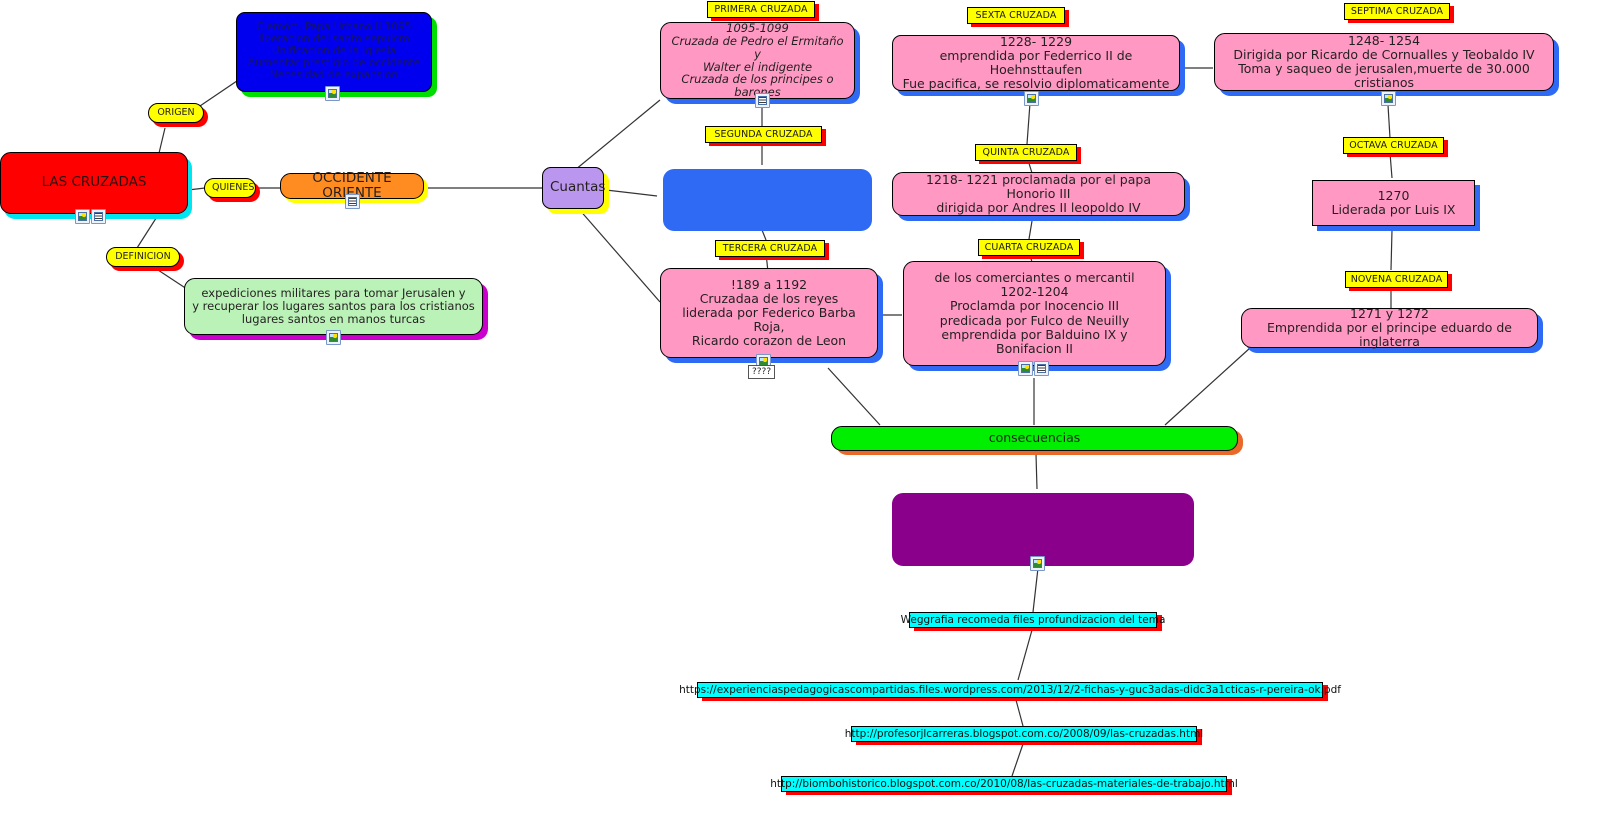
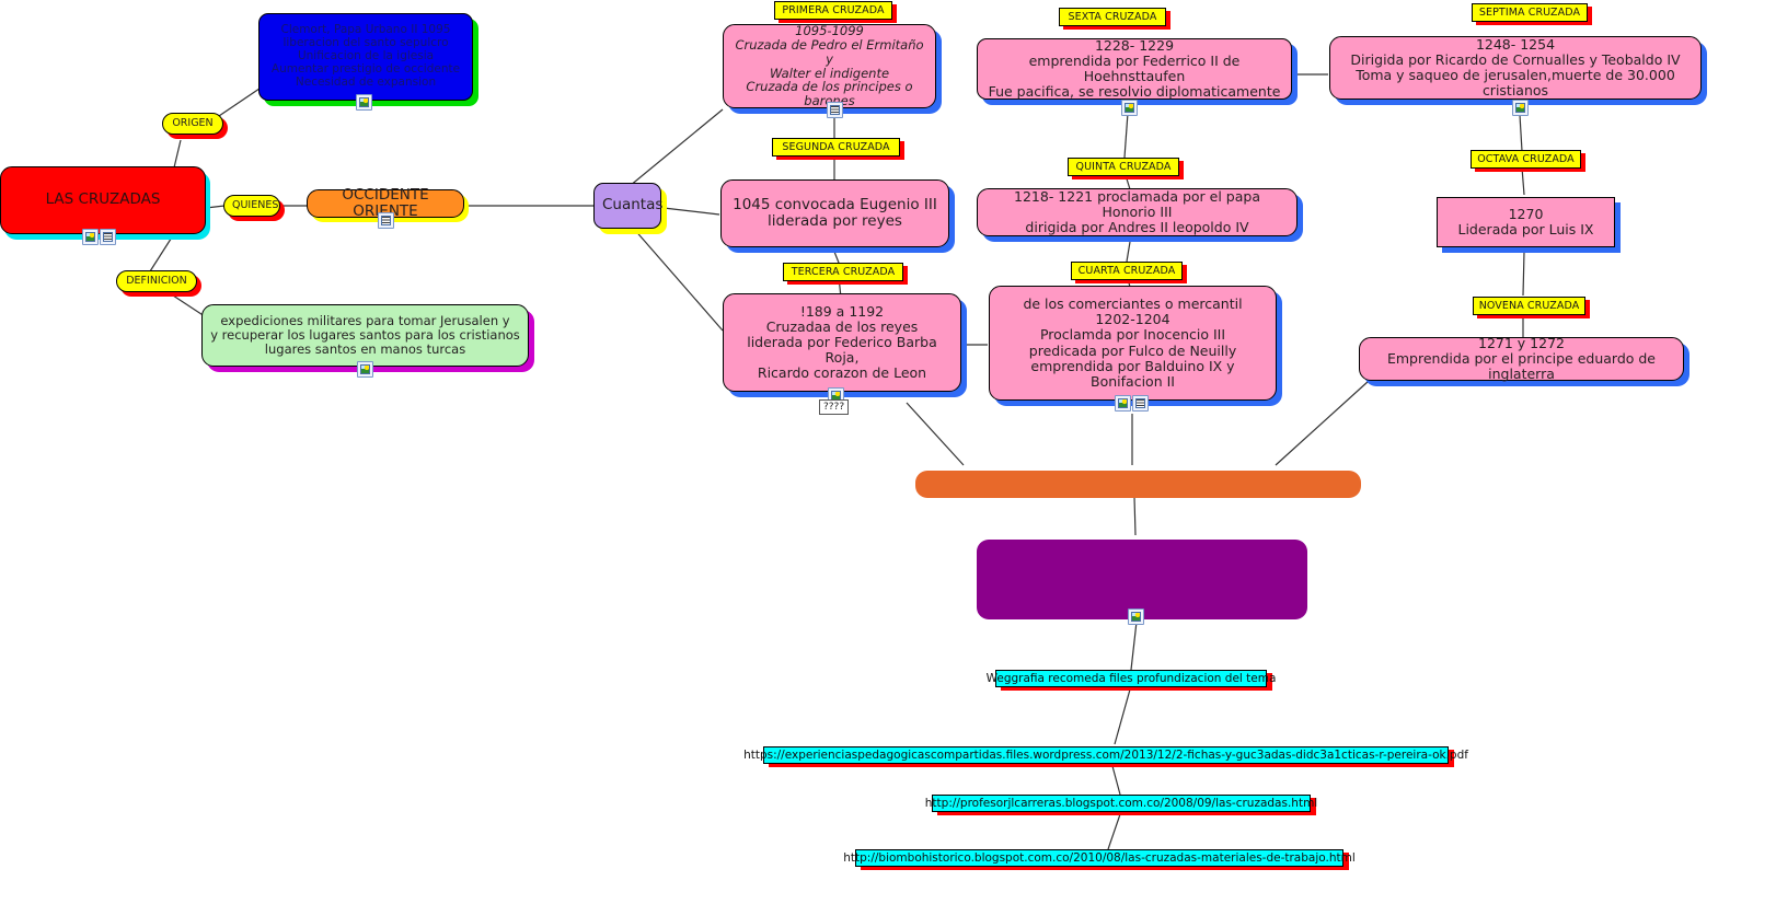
  LAS CRUZADAS
  ORIGEN
  Clemort, Papa Urbano II 1095
  liberacion del santo sepulcro
  Unificacion de la iglesia
  Aumentar prestigio de occidente
  Necesidad de expansion
  QUIENES
  OCCIDENTE ORIENTE
  DEFINICION
  expediciones militares para tomar Jerusalen y
  y recuperar los lugares santos para los cristianos
  lugares santos en manos turcas
  Cuantas
  PRIMERA CRUZADA
  1095-1099
  Cruzada de Pedro el Ermitaño y
  Walter el indigente
  Cruzada de los principes o bares
  SEGUNDA CRUZADA
+ 1045 convocada Eugenio III
+ liderada por reyes
  TERCERA CRUZADA
  !189 a 1192
  Cruzadaa de los reyes
  liderada por Federico Barba Roja,
  Ricardo corazon de Leon
  ????
  SEXTA CRUZADA
  1228- 1229
  emprendida por Federrico II de Hoehnsttaufen
  Fue pacifica, se resolvio diplomaticamente
  QUINTA CRUZADA
  1218- 1221 proclamada por el papa Honorio III
  dirigida por Andres II leopoldo IV
  CUARTA CRUZADA
  de los comerciantes o mercantil
  1202-1204
  Proclamda por Inocencio III
  predicada por Fulco de Neuilly
  emprendida por Balduino IX y Bonifacion II
  SEPTIMA CRUZADA
  1248- 1254
  Dirigida por Ricardo de Cornualles y Teobaldo IV
  Toma y saqueo de jerusalen,muerte de 30.000 cristianos
  OCTAVA CRUZADA
  1270
  Liderada por Luis IX
  NOVENA CRUZADA
  1271 y 1272
  Emprendida por el principe eduardo de inglaterra
- consecuencias
  Weggrafia recomeda files profundizacion del tema
  https://experienciaspedagogicascompartidas.files.wordpress.com/2013/12/2-fichas-y-guc3adas-didc3a1cticas-r-pereira-ok.pdf
  http://profesorjlcarreras.blogspot.com.co/2008/09/las-cruzadas.html
  http://biombohistorico.blogspot.com.co/2010/08/las-cruzadas-materiales-de-trabajo.html
